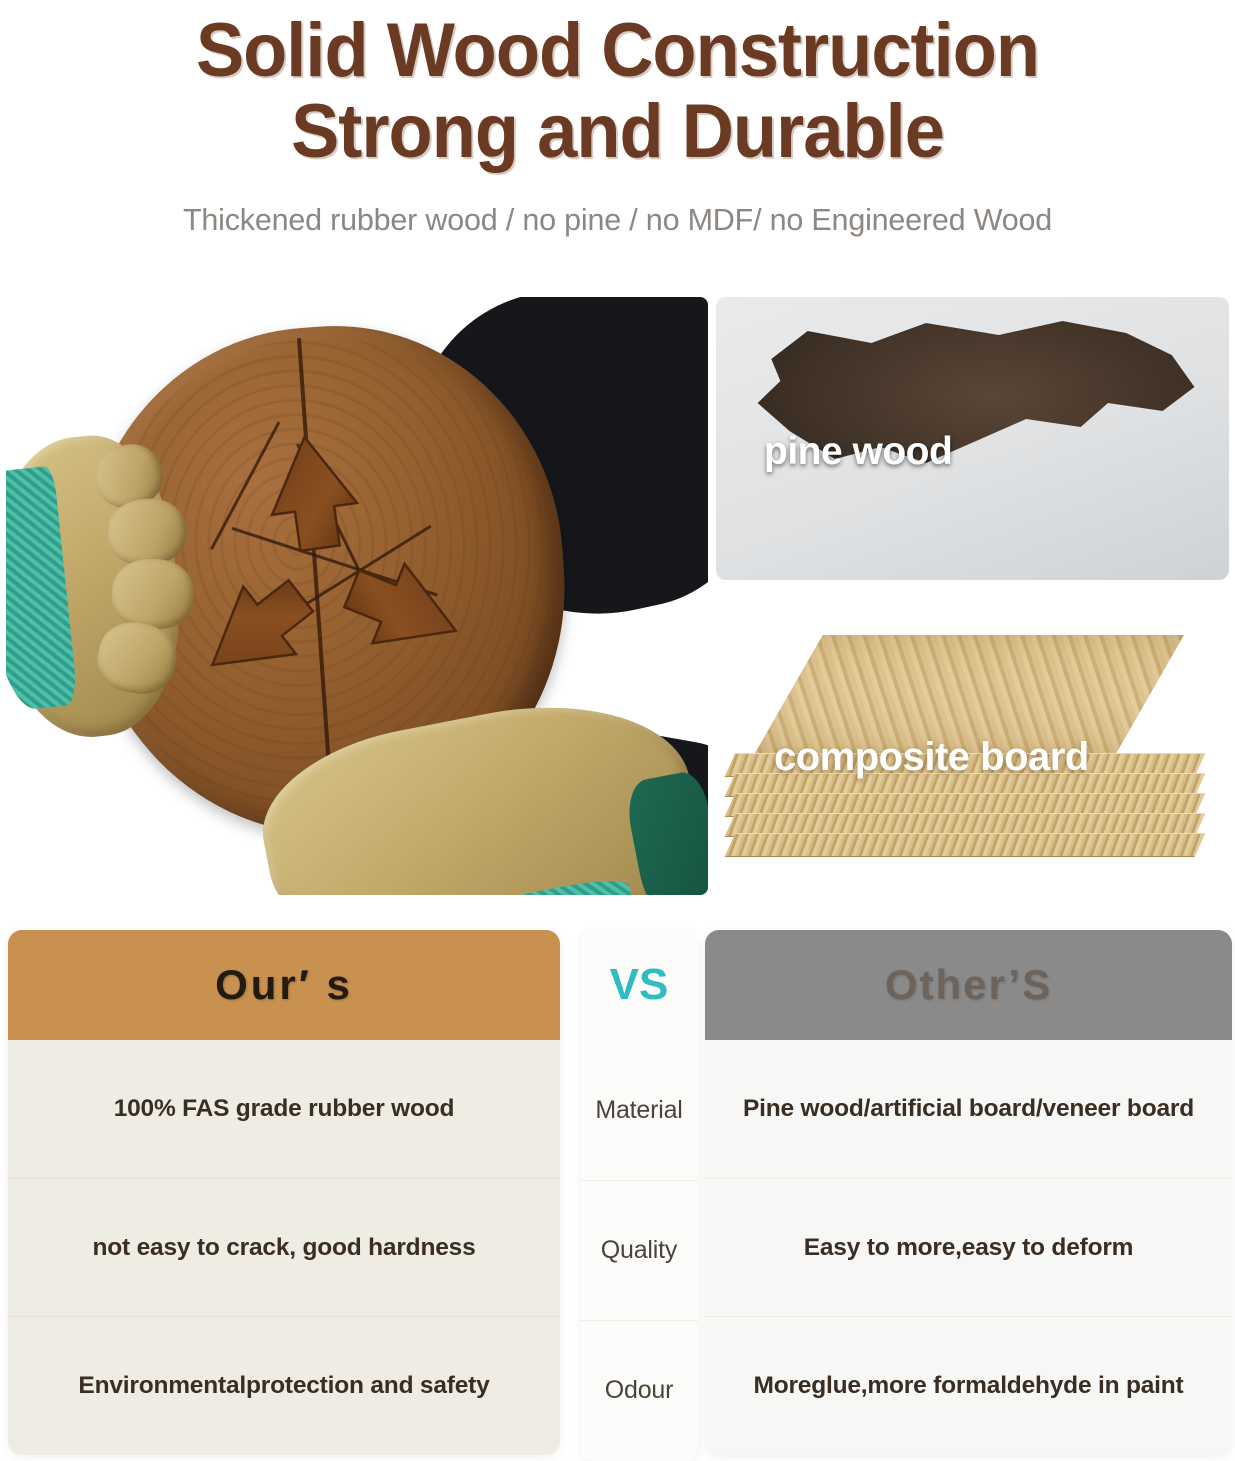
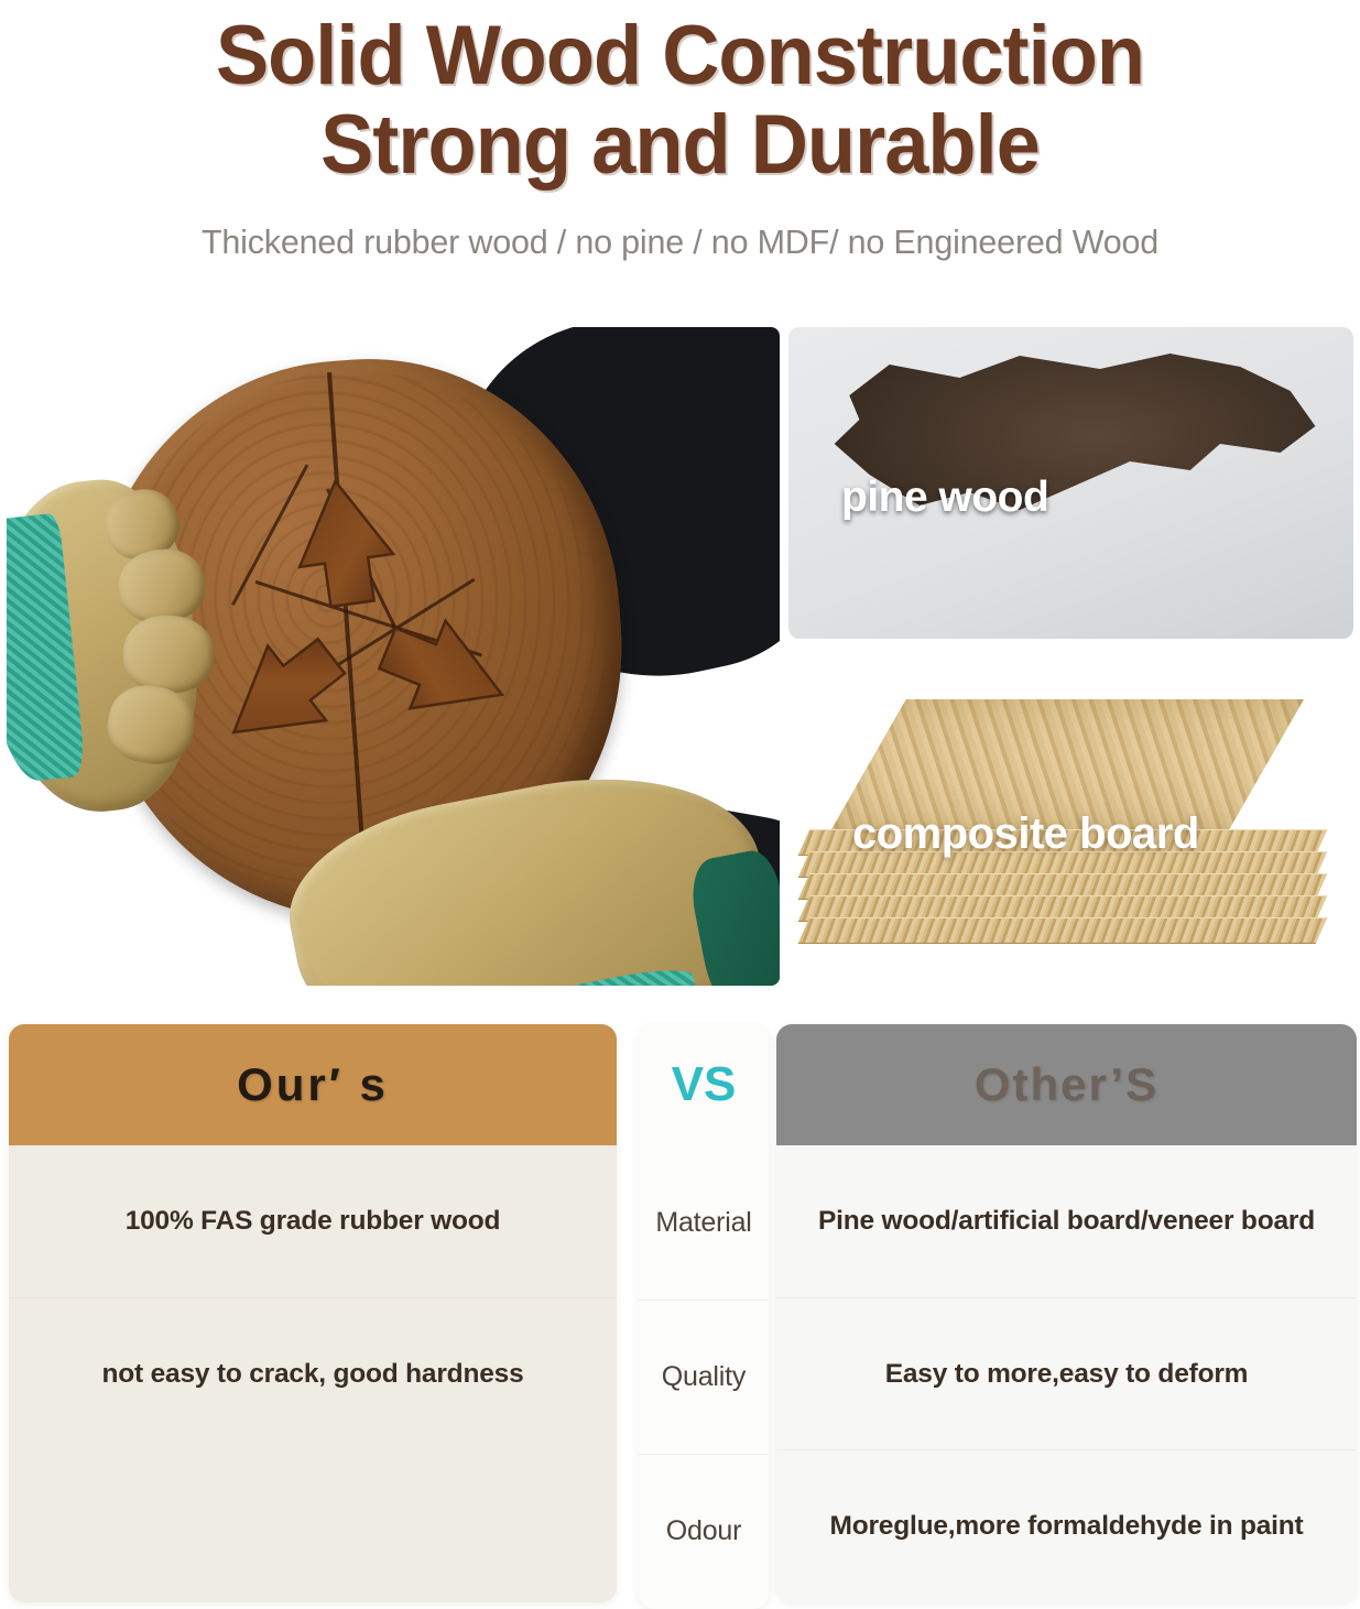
  Solid Wood Construction
  Strong and Durable
  Thickened rubber wood / no pine / no MDF/ no Engineered Wood
  pine wood
  composite board
  Our′ s
  100% FAS grade rubber wood
  not easy to crack, good hardness
- Environmentalprotection and safety
  VS
  Material
  Quality
  Odour
  Other’S
  Pine wood/artificial board/veneer board
  Easy to more,easy to deform
  Moreglue,more formaldehyde in paint
